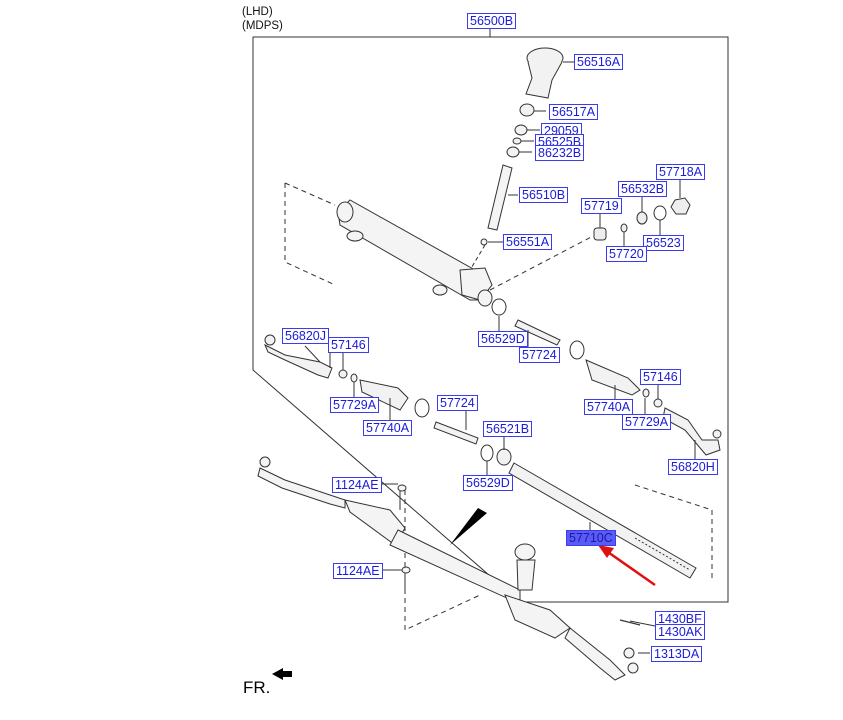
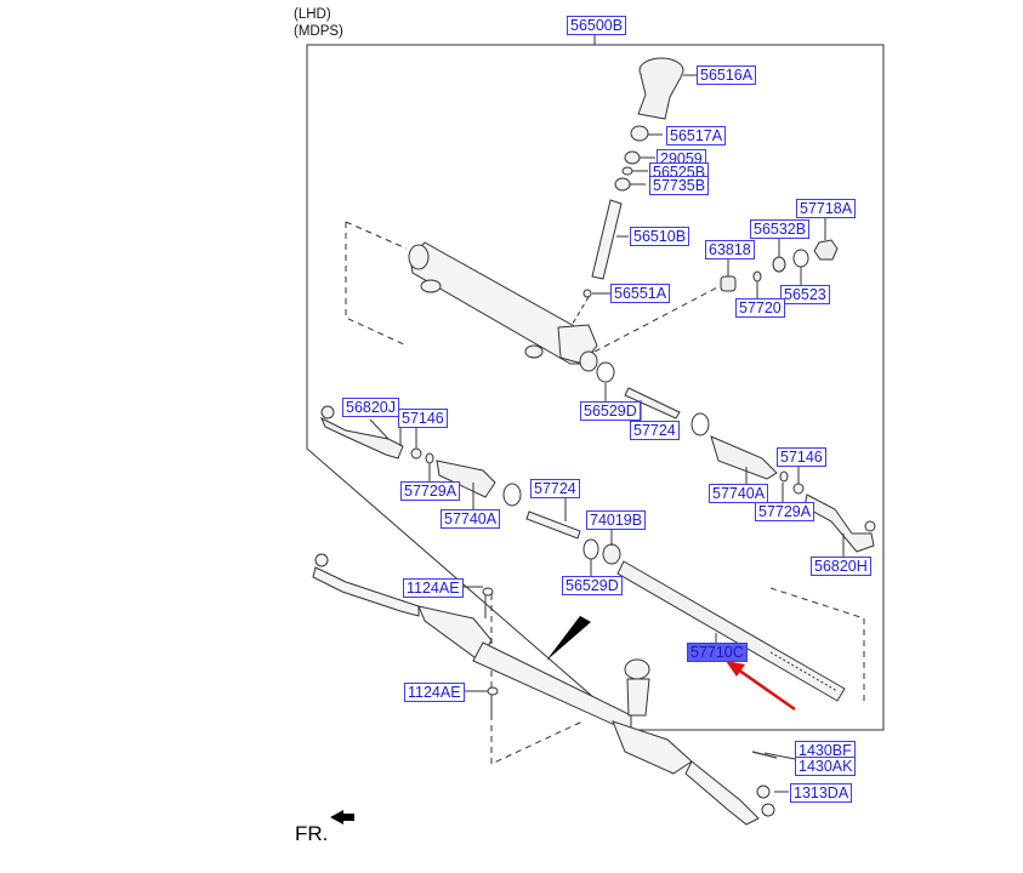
  (LHD)
  (MDPS)
  FR.
  56500B
  56516A
  56517A
  29059
  56525B
- 86232B
+ 57735B
  57718A
  56532B
  56510B
- 57719
+ 63818
  56551A
  56523
  57720
  56820J
  57146
  56529D
  57724
  57146
  57729A
  57740A
  57724
  57729A
  57740A
- 56521B
+ 74019B
  56820H
  56529D
  1124AE
  57710C
  1124AE
  1430BF
  1430AK
  1313DA
